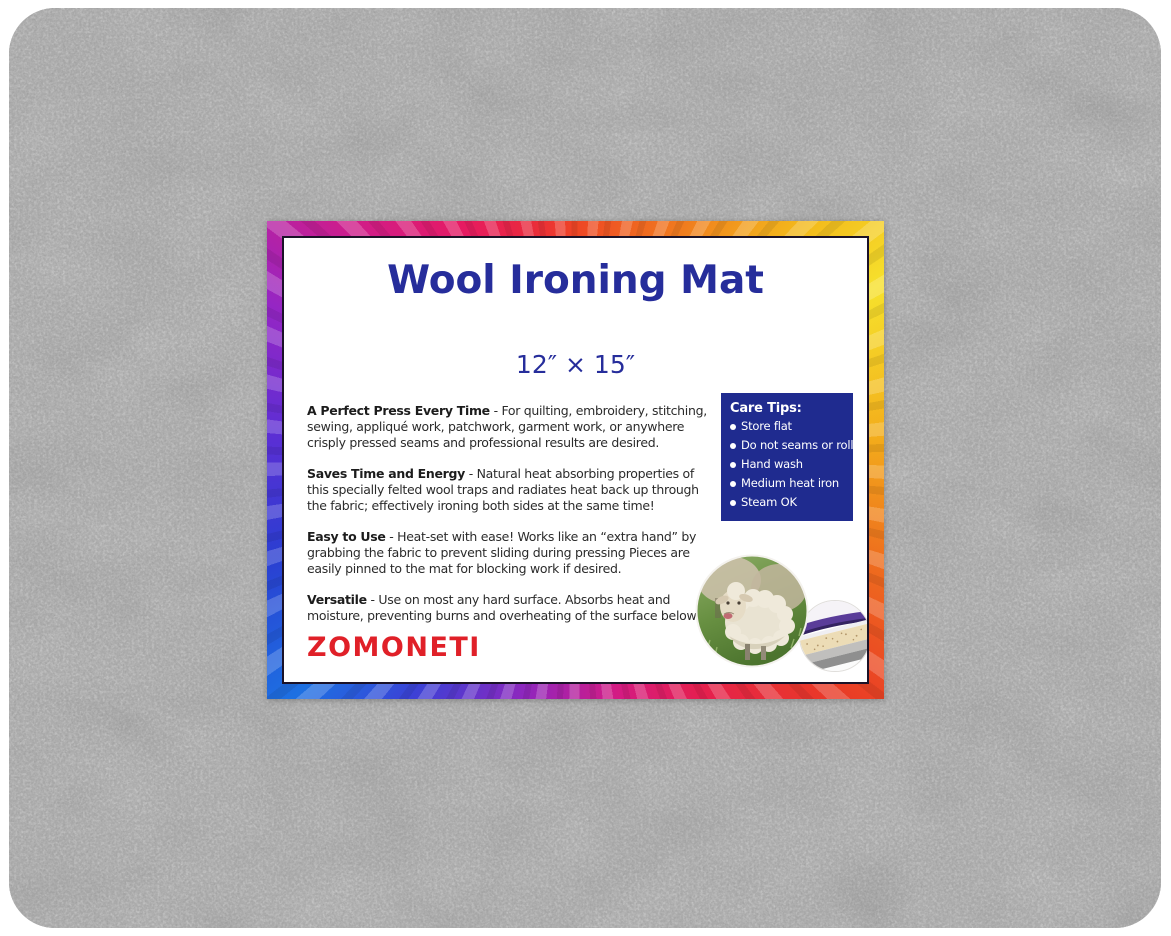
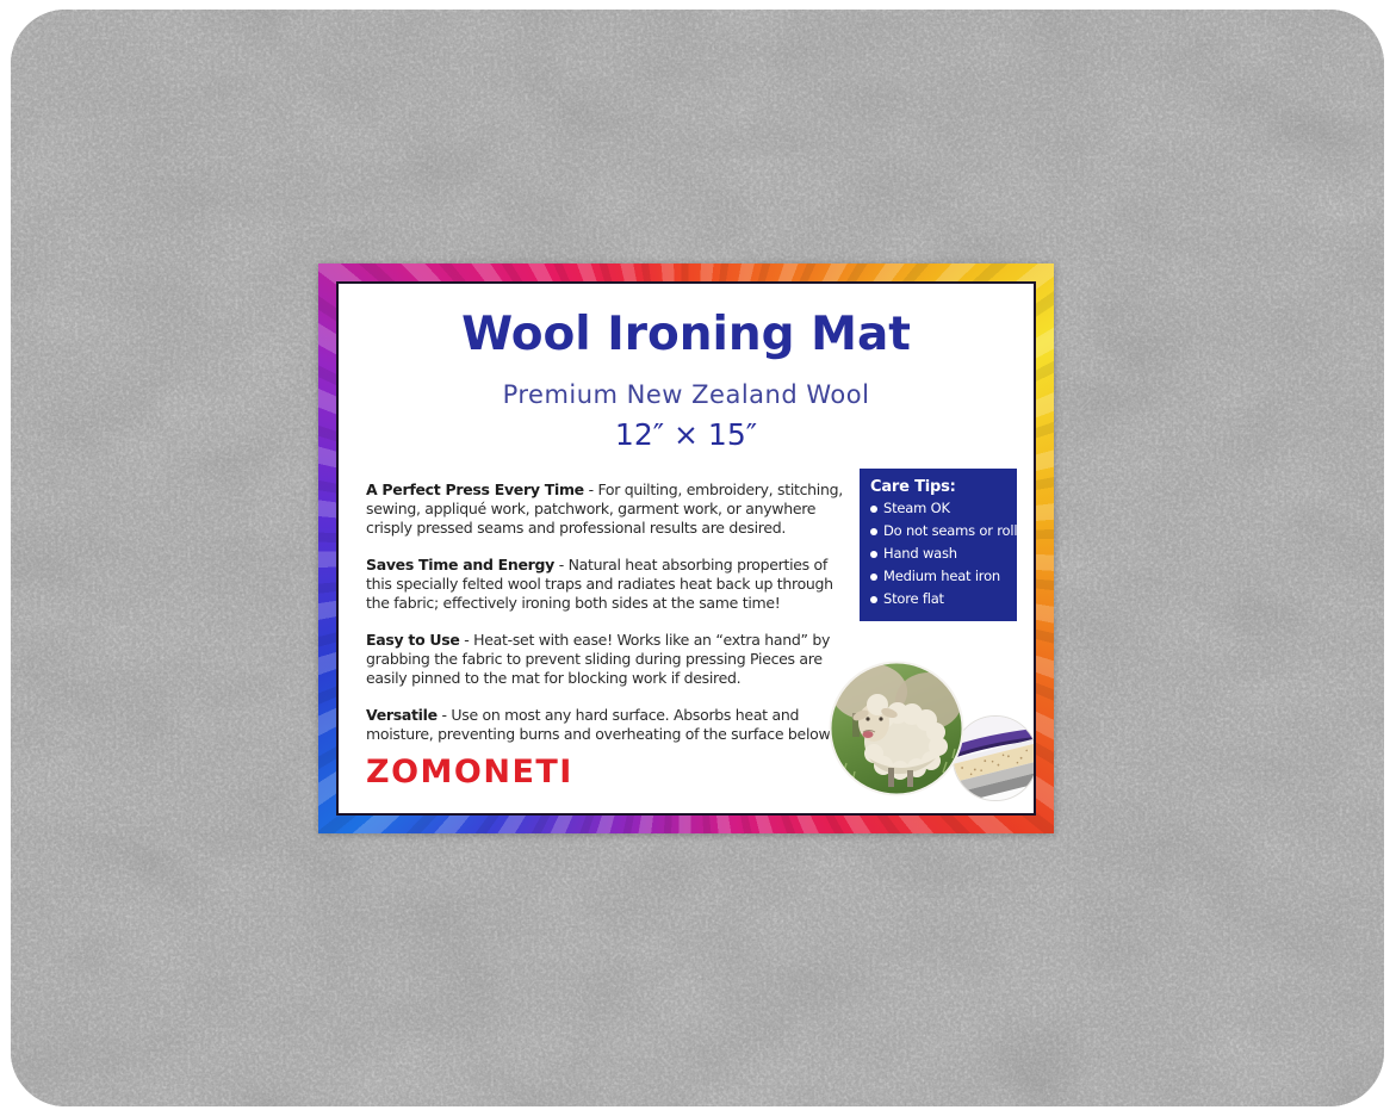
  Wool Ironing Mat
+ Premium New Zealand Wool
  12″ × 15″
  A Perfect Press Every Time - For quilting, embroidery, stitching, sewing, appliqué work, patchwork, garment work, or anywhere crisply pressed seams and professional results are desired.
  Saves Time and Energy - Natural heat absorbing properties of this specially felted wool traps and radiates heat back up through the fabric; effectively ironing both sides at the same time!
  Easy to Use - Heat-set with ease! Works like an “extra hand” by grabbing the fabric to prevent sliding during pressing Pieces are easily pinned to the mat for blocking work if desired.
  Versatile - Use on most any hard surface. Absorbs heat and moisture, preventing burns and overheating of the surface below
  Care Tips:
- Store flat
+ Steam OK
  Do not seams or roll
  Hand wash
  Medium heat iron
- Steam OK
+ Store flat
  ZOMONETI
